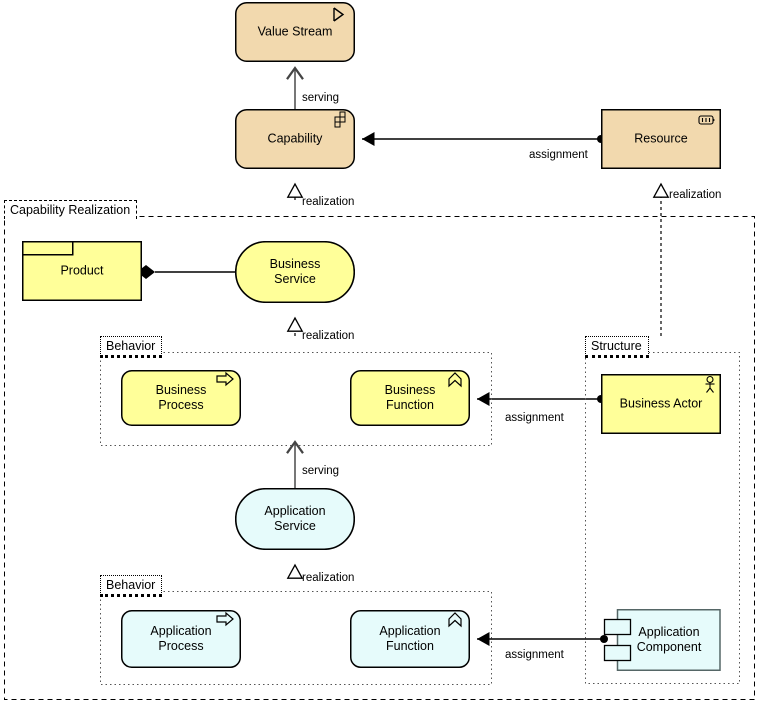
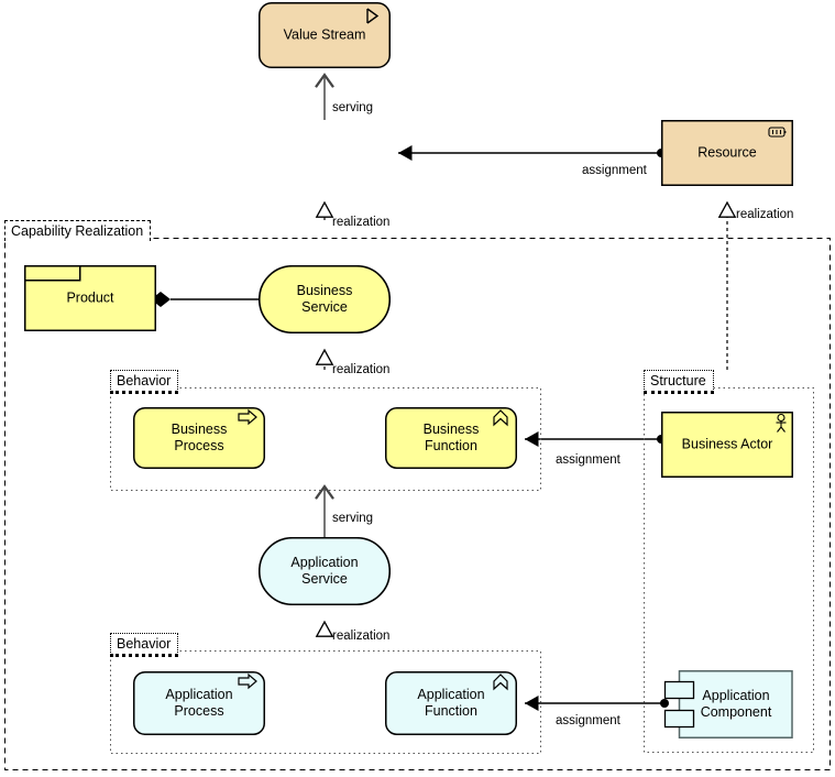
  Capability Realization
  Behavior
  Structure
  Behavior
  Value Stream
- Capability
  Resource
  Product
  Business Service
  Business Process
  Business Function
  Business Actor
  Application Service
  Application Process
  Application Function
  Application Component
  serving
  realization
  assignment
  realization
  realization
  assignment
  serving
  realization
  assignment
